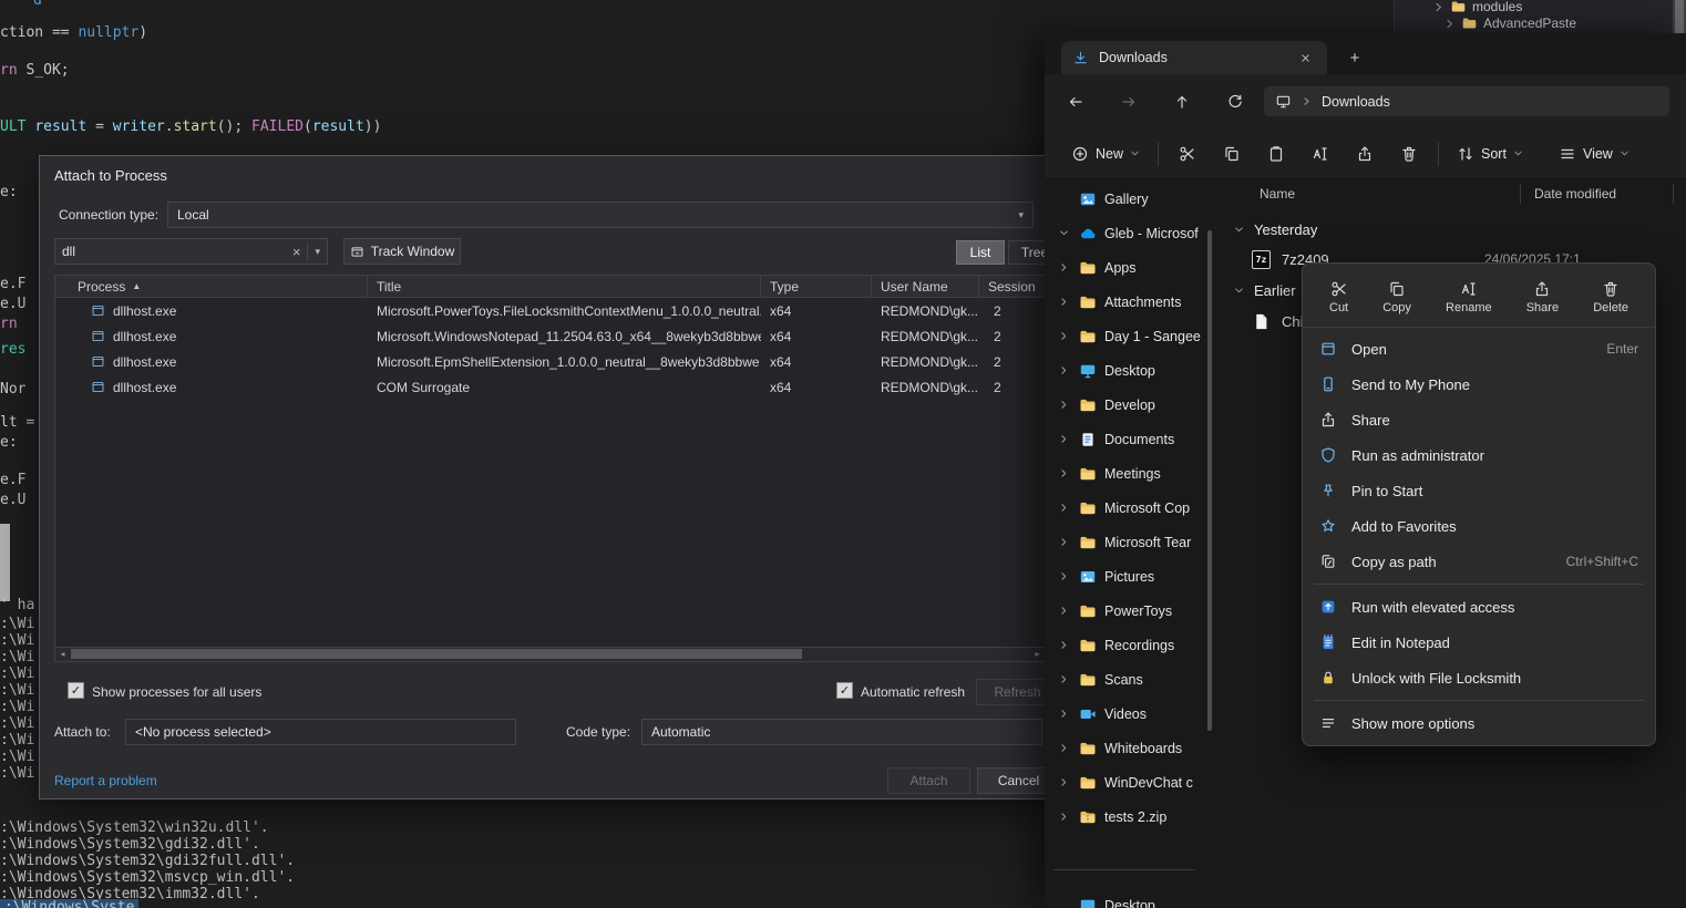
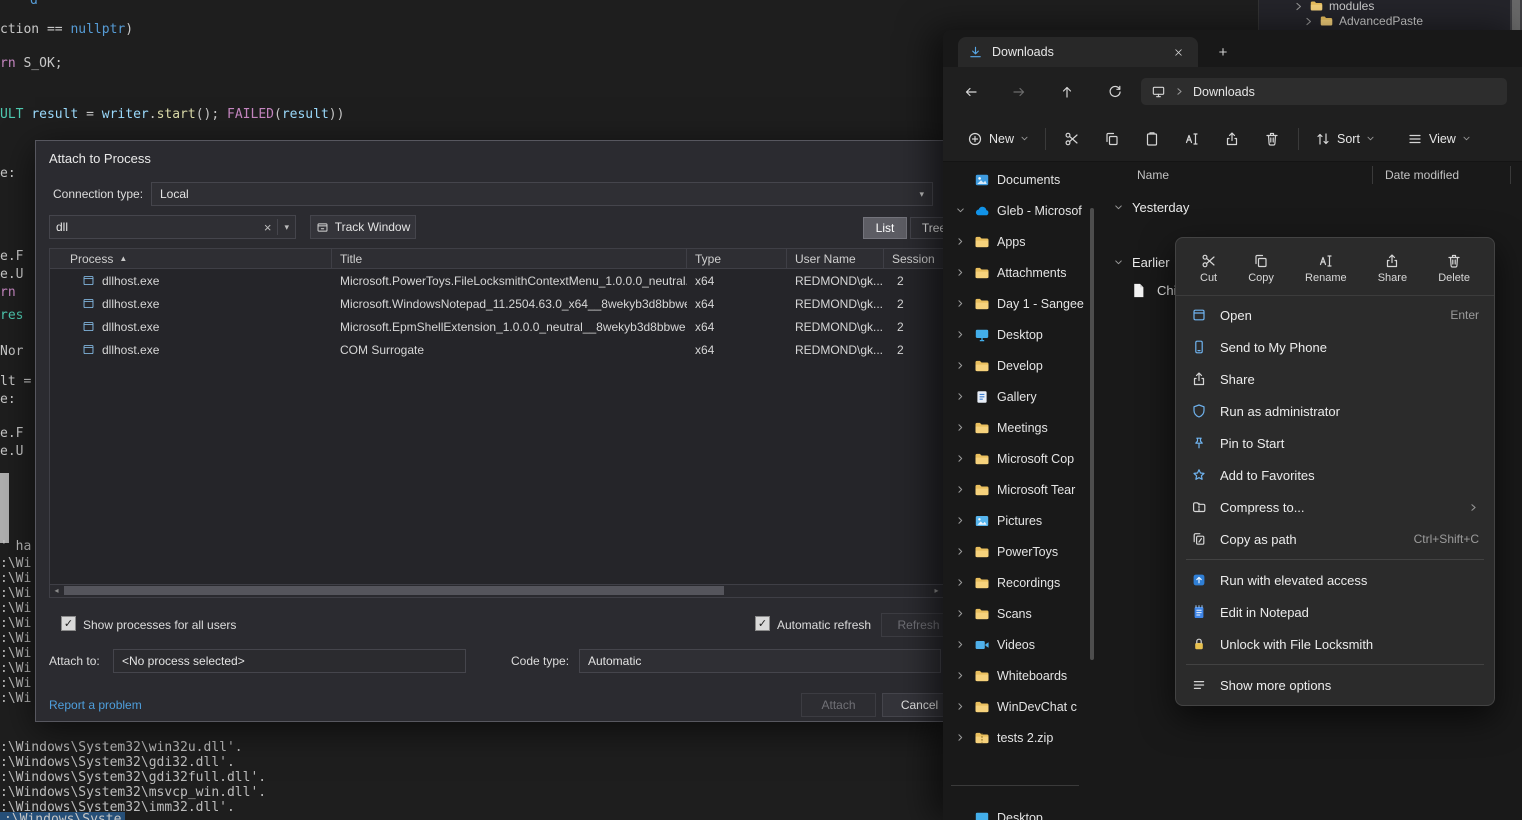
  d
  ction == nullptr)
  rn S_OK;
  ULT result = writer.start(); FAILED(result))
  e:
  e.F
  e.U
  rn
  res
  Nor
  lt =
  e:
  e.F
  e.U
  ' ha
  :\Wi
  :\Wi
  :\Wi
  :\Wi
  :\Wi
  :\Wi
  :\Wi
  :\Wi
  :\Wi
  :\Wi
  :\Windows\System32\win32u.dll'.
  :\Windows\System32\gdi32.dll'.
  :\Windows\System32\gdi32full.dll'.
  :\Windows\System32\msvcp_win.dll'.
  :\Windows\System32\imm32.dll'.
  modules
  AdvancedPaste
  Attach to Process
  Connection type:
  Local
  ▾
  dll
  ×
  ▾
  Track Window
  List
  Tre
  Process
  ▲
  Title
  Type
  User Name
  Session
  dllhost.exe
  Microsoft.PowerToys.FileLocksmithContextMenu_1.0.0.0_neutral
  x64
  REDMOND\gk...
  2
  dllhost.exe
  Microsoft.WindowsNotepad_11.2504.63.0_x64__8wekyb3d8bbw
  x64
  REDMOND\gk...
  2
  dllhost.exe
  Microsoft.EpmShellExtension_1.0.0.0_neutral__8wekyb3d8bbwe
  x64
  REDMOND\gk...
  2
  dllhost.exe
  COM Surrogate
  x64
  REDMOND\gk...
  2
  ◂
  ▸
  ✓
  Show processes for all users
  ✓
  Automatic refresh
  Refresh
  Attach to:
  <No process selected>
  Code type:
  Automatic
  Report a problem
  Attach
  Cancel
  Downloads
  +
  Downloads
  New
  Sort
  View
- Gallery
+ Documents
  Gleb - Microsof
  Apps
  Attachments
  Day 1 - Sangee
  Desktop
  Develop
- Documents
+ Gallery
  Meetings
  Microsoft Cop
  Microsoft Tear
  Pictures
  PowerToys
  Recordings
  Scans
  Videos
  Whiteboards
  WinDevChat c
  tests 2.zip
  Desktop
  Name
  Date modified
  Yesterday
- 7z
- 7z2409
- 24/06/2025 17:1
  Earlier
  Cut
  Copy
  Rename
  Share
  Delete
  Open
  Enter
  Send to My Phone
  Share
  Run as administrator
  Pin to Start
  Add to Favorites
+ Compress to...
  Copy as path
  Ctrl+Shift+C
  Run with elevated access
  Edit in Notepad
  Unlock with File Locksmith
  Show more options
